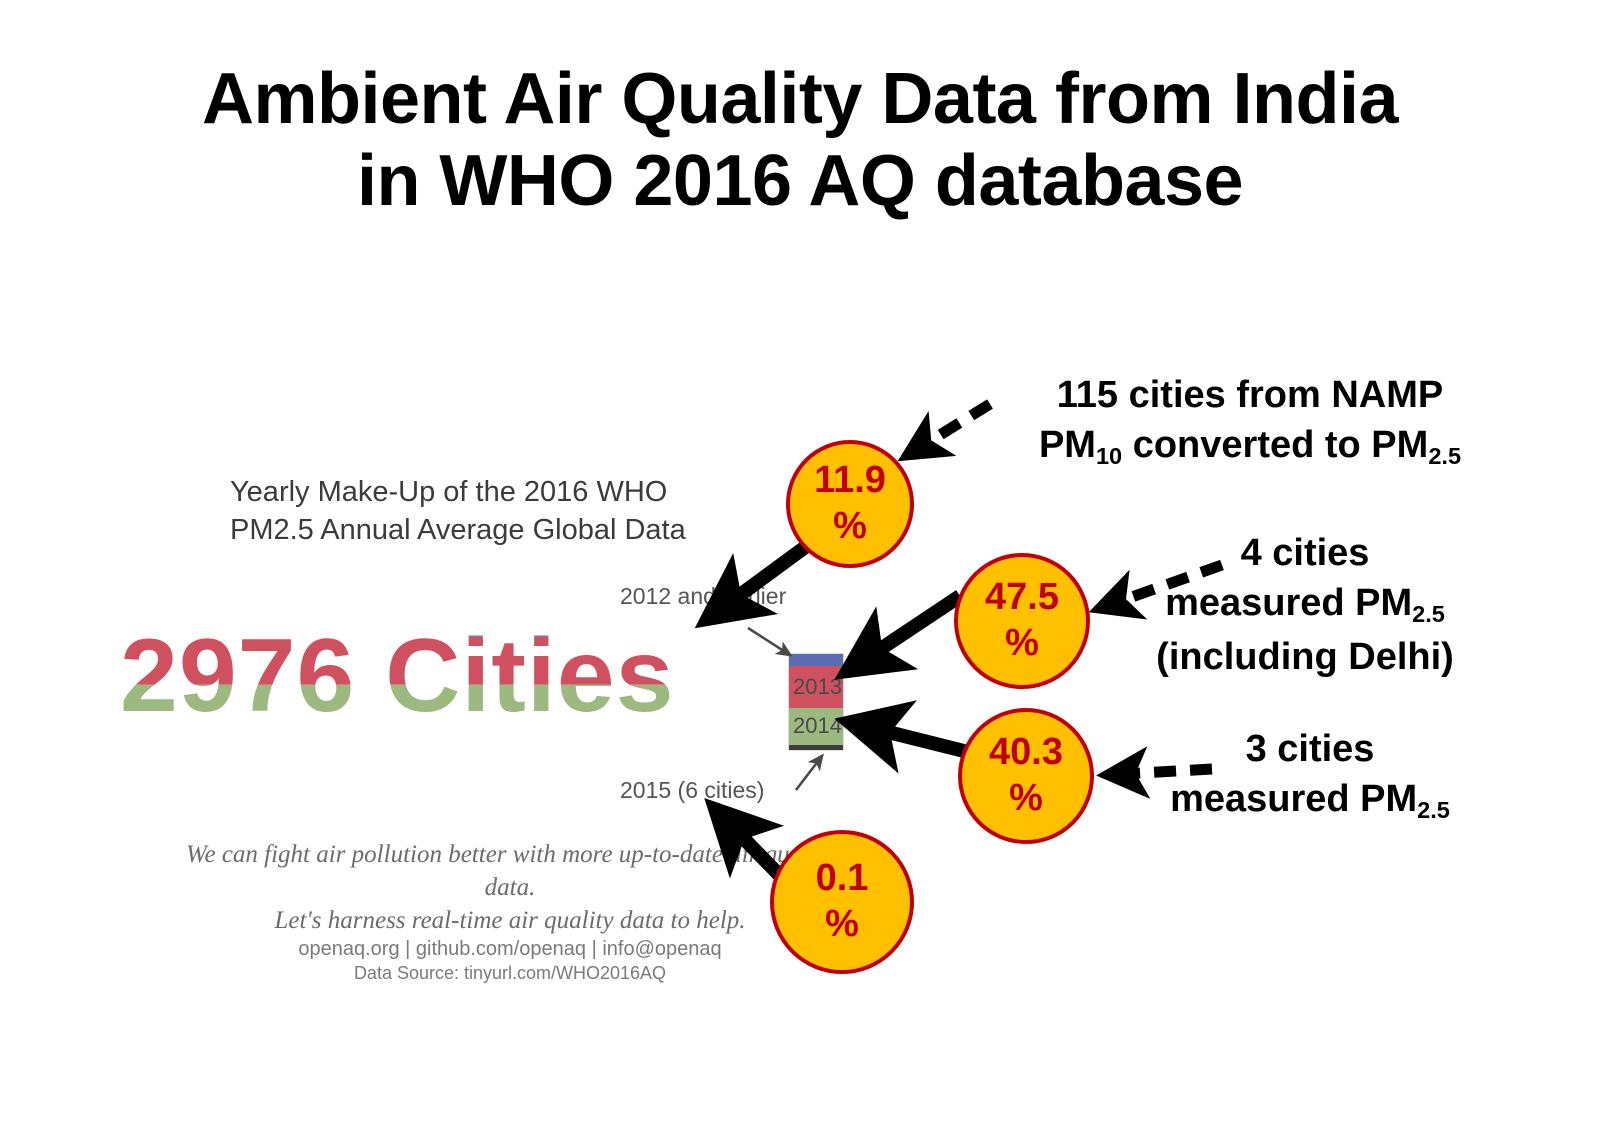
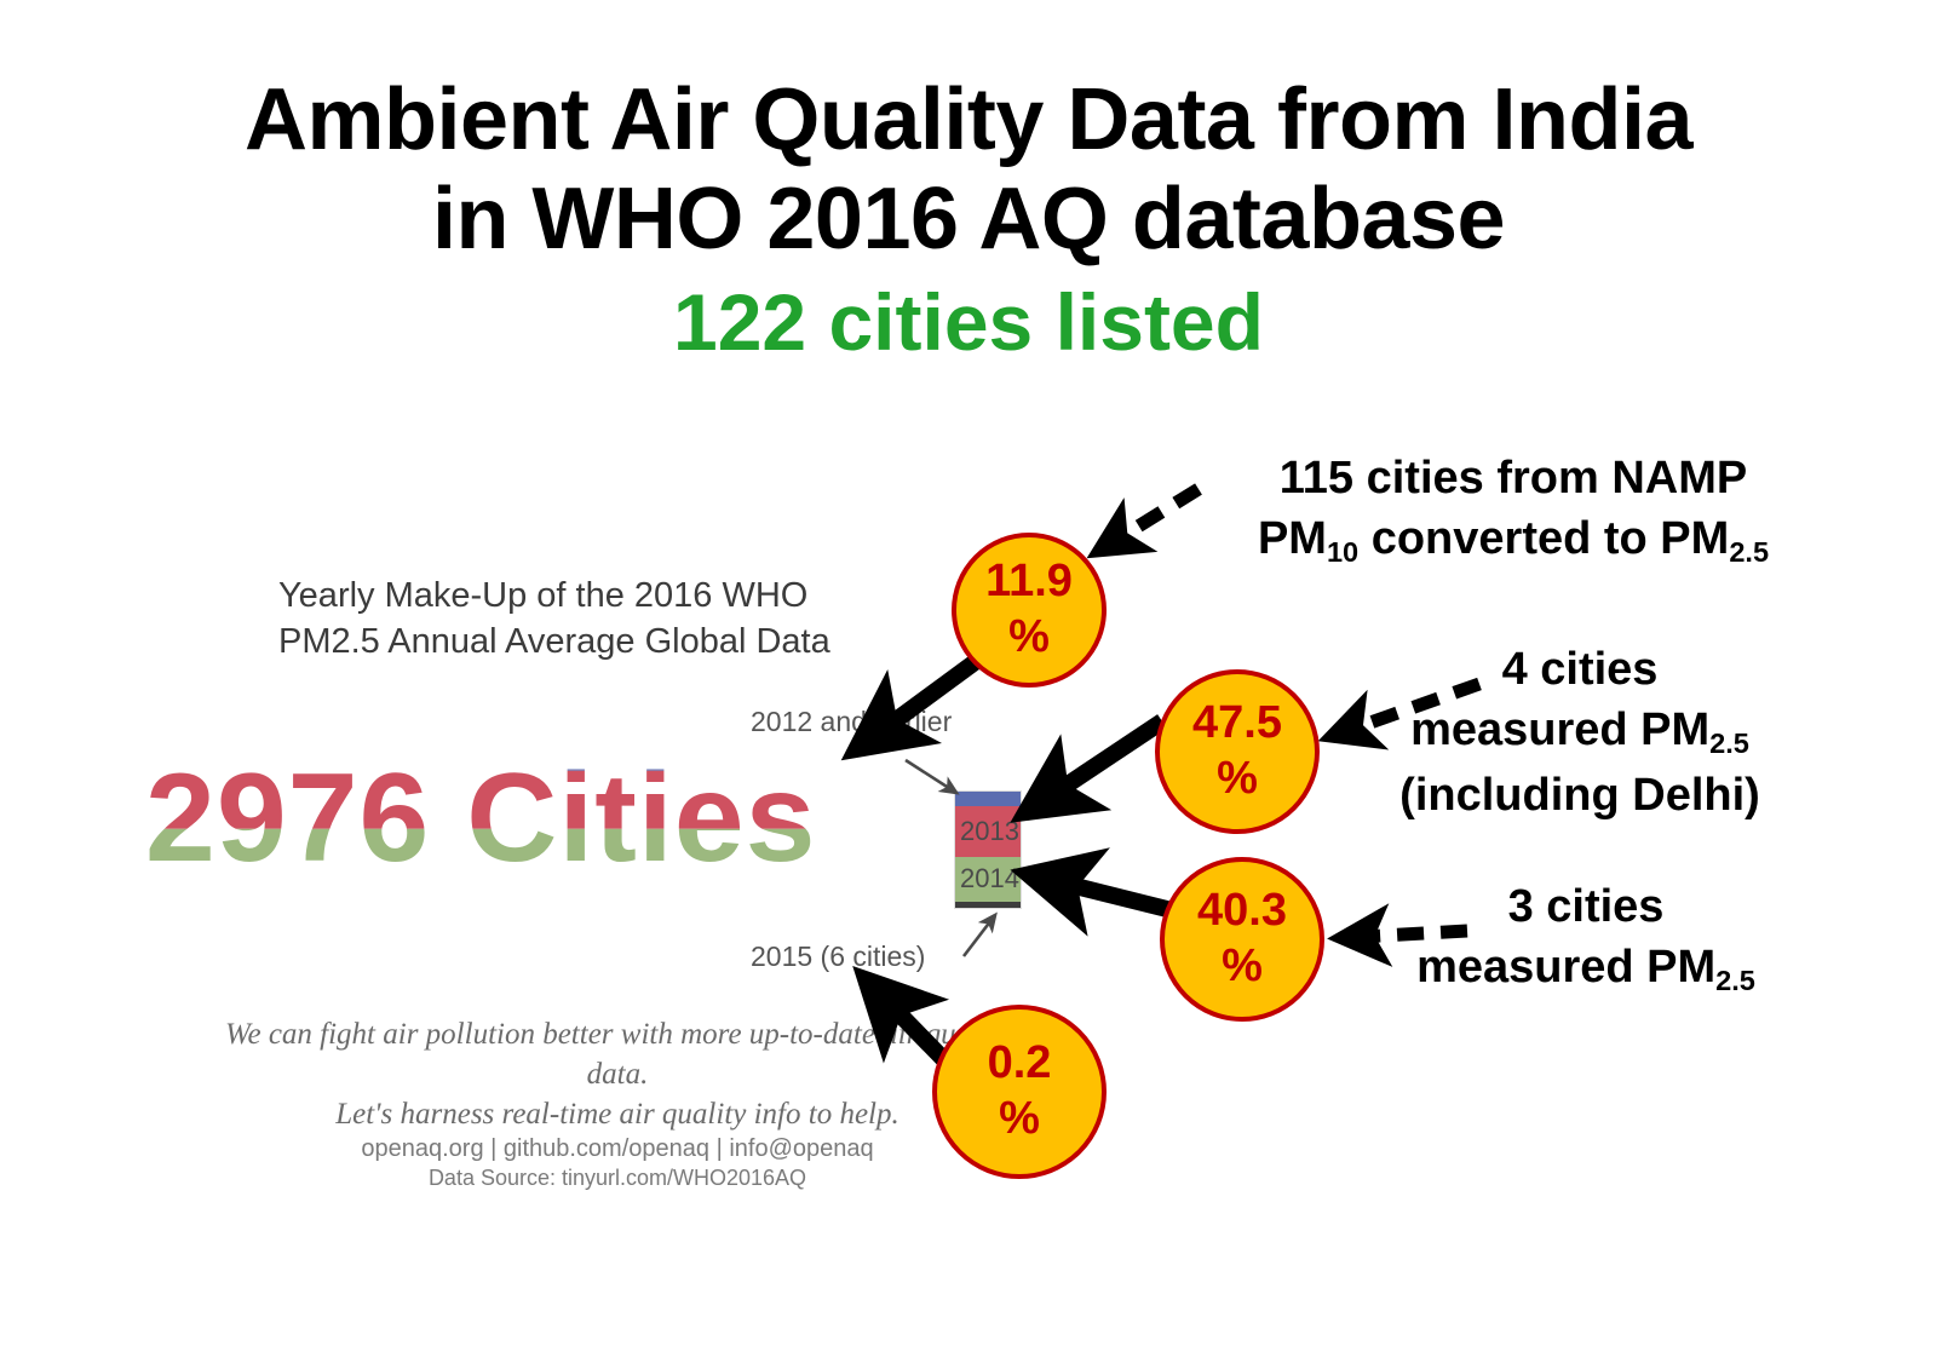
  Ambient Air Quality Data from India
  in WHO 2016 AQ database
+ 122 cities listed
  Yearly Make-Up of the 2016 WHO
  PM2.5 Annual Average Global Data
  2976 Cities
  2013
  2014
  2012 andrlier
  2015 (6 cities)
  We can fight air pollution better with more up-to-date ai qu data.
- Let's harness real-time air quality data to help.
+ Let's harness real-time air quality info to help.
  openaq.org | github.com/openaq | info@openaq
  Data Source: tinyurl.com/WHO2016AQ
  11.9
  %
  47.5
  %
  40.3
  %
- 0.1
+ 0.2
  %
  115 cities from NAMP
  PM10 converted to PM2.5
  4 cities
  measured PM2.5
  (including Delhi)
  3 cities
  measured PM2.5
